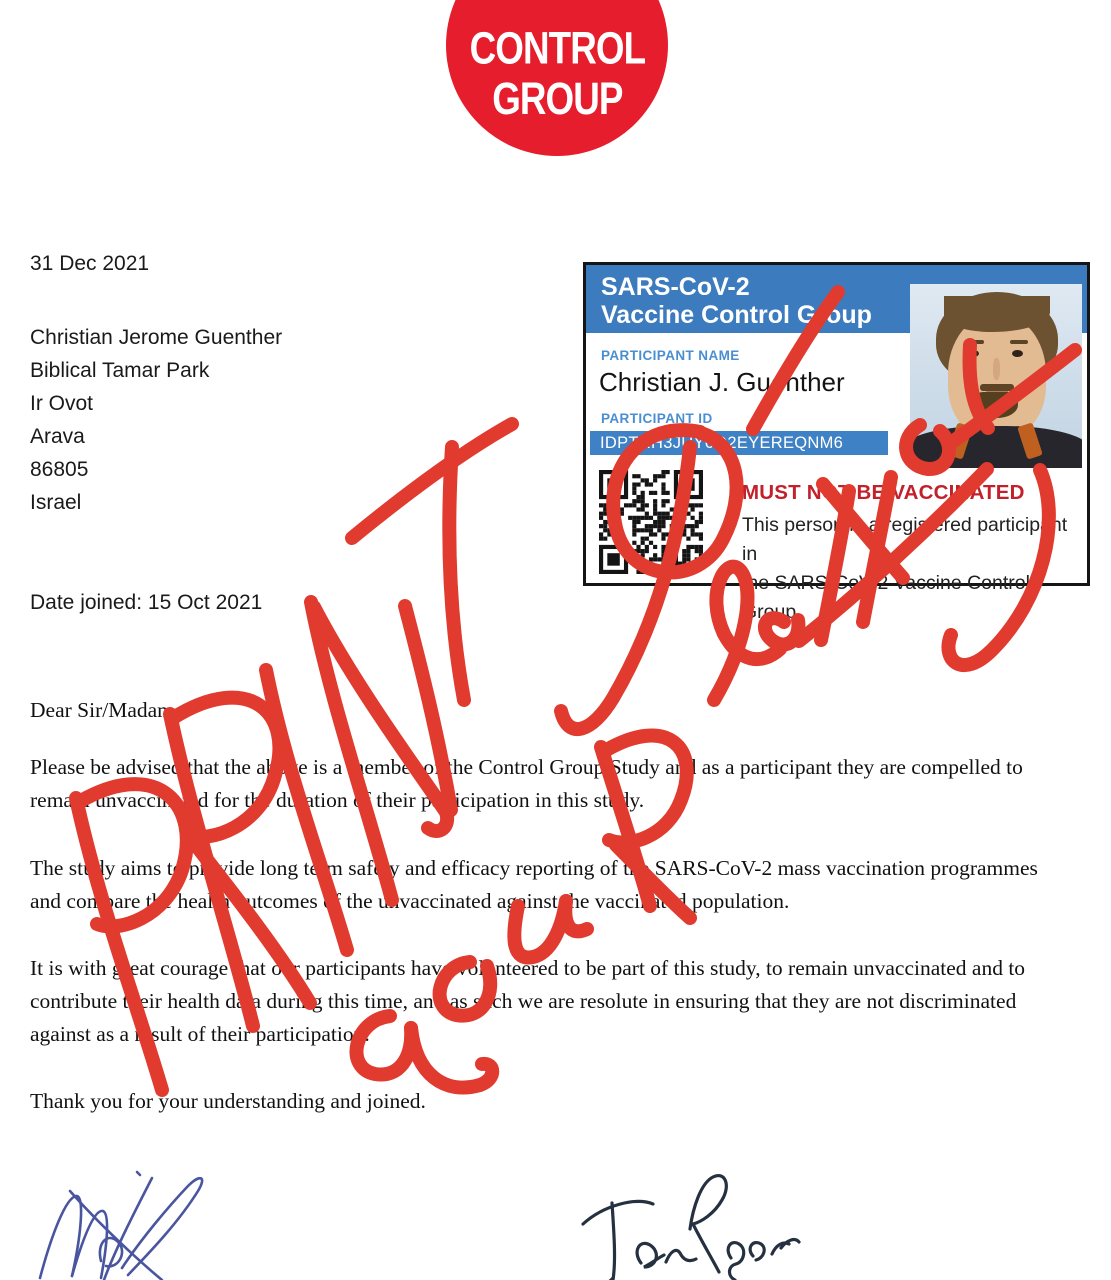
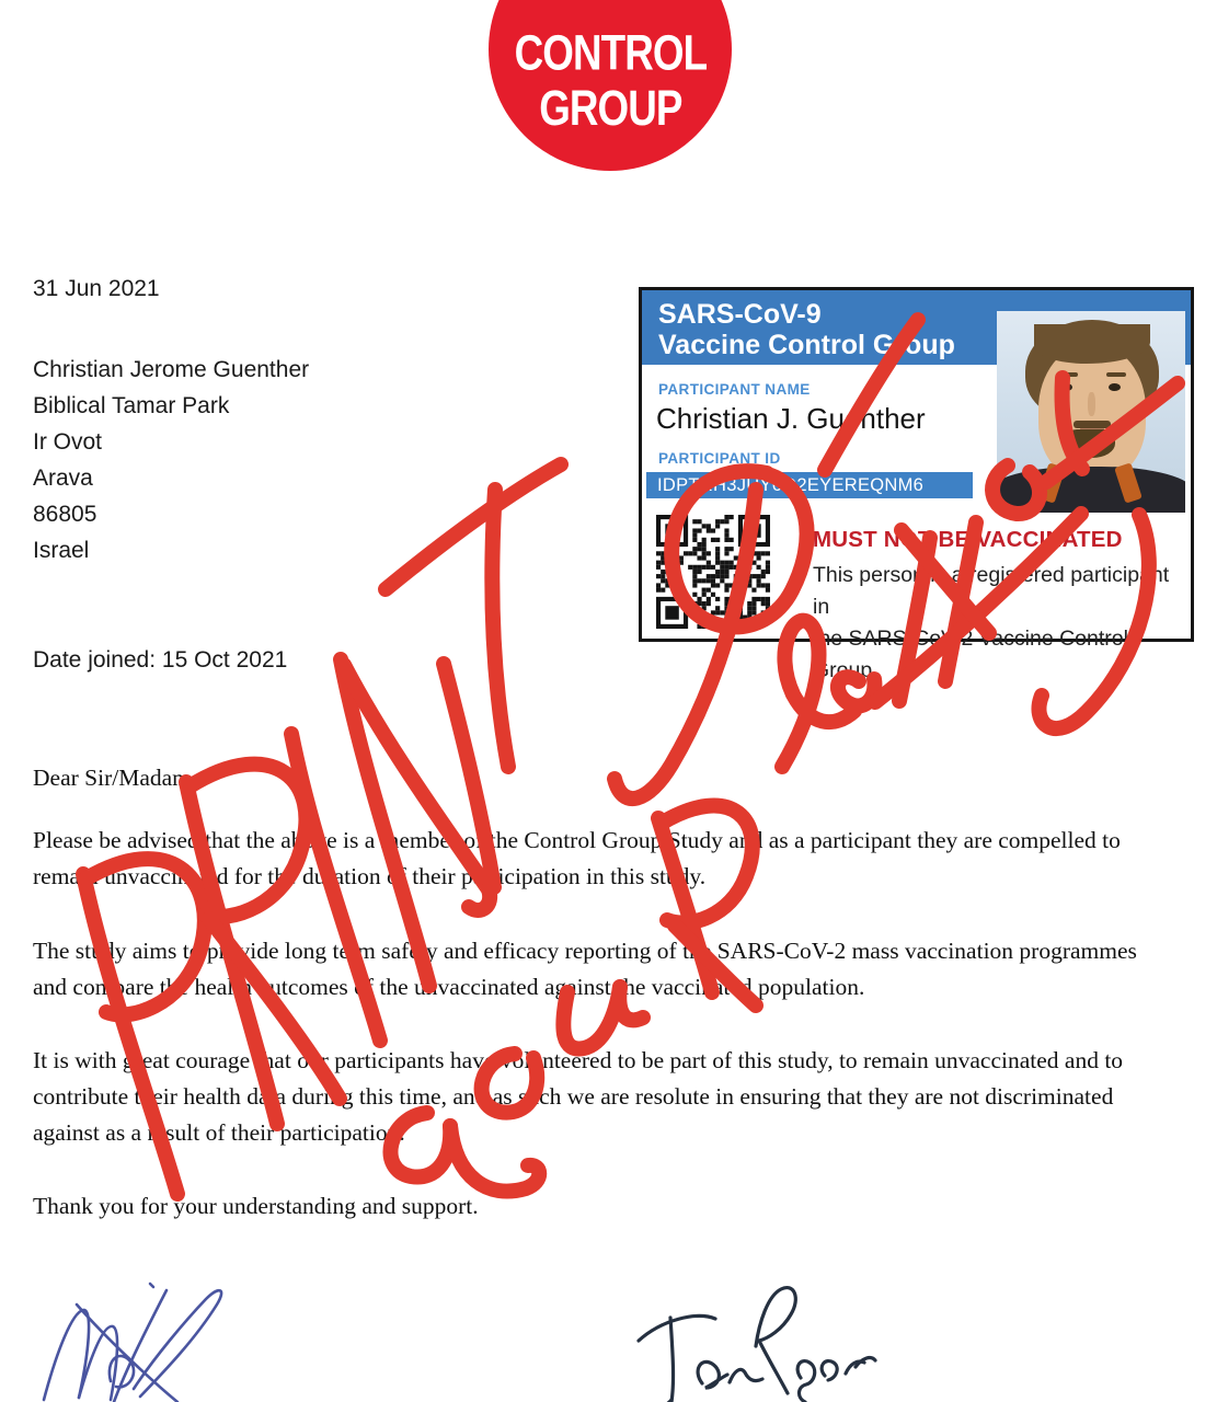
  CONTROL
  GROUP
- 31 Dec 2021
+ 31 Jun 2021
  Christian Jerome Guenther
  Biblical Tamar Park
  Ir Ovot
  Arava
  86805
  Israel
- SARS-CoV-2
+ SARS-CoV-9
  Vaccine Control Goup
  PARTICIPANT NAME
  Christian J. Gunther
  PARTICIPANT ID
  IDPH3JY2EYEREQNM6
  MUST N BE VACCIATED
  This perso aegired participnt in
  e SARSCo2accine Control rup.
  Date joined: 15 Oct 2021
  Dear Sir/Mada
  Please be advise that the ae is aembe ohe Control Group Study a as a participant they are compelled to rema unvaccid for th duation their picipation in this sty.
  The sty aims t pvide long tm safy and efficacy reporting of t SARS-CoV-2 mass vaccination programmes and comare t healutcomes the uvaccinated aginsthe vacci population.
  It is witheat couragehat or participants havnteered to be part of this study, to remain unvaccinated and to contribute teir health da durig this time, an as sch we are resolute in ensuring that they are not discriminated against as asult of their participatio
- Thank you for your understanding and joined.
+ Thank you for your understanding and support.
